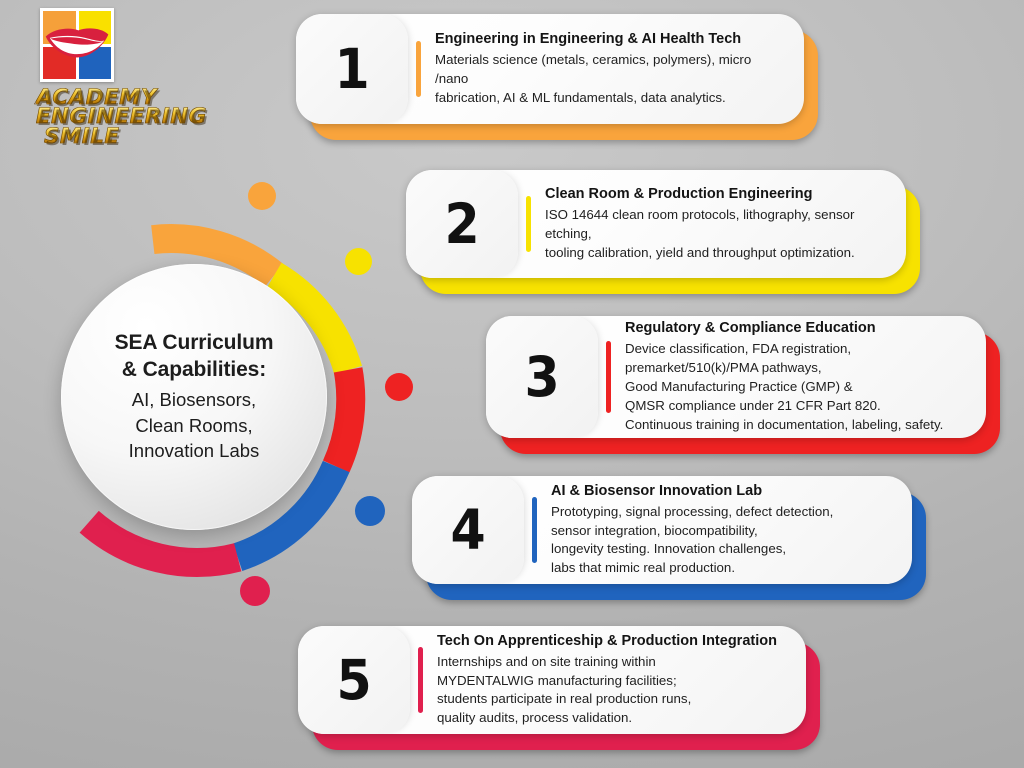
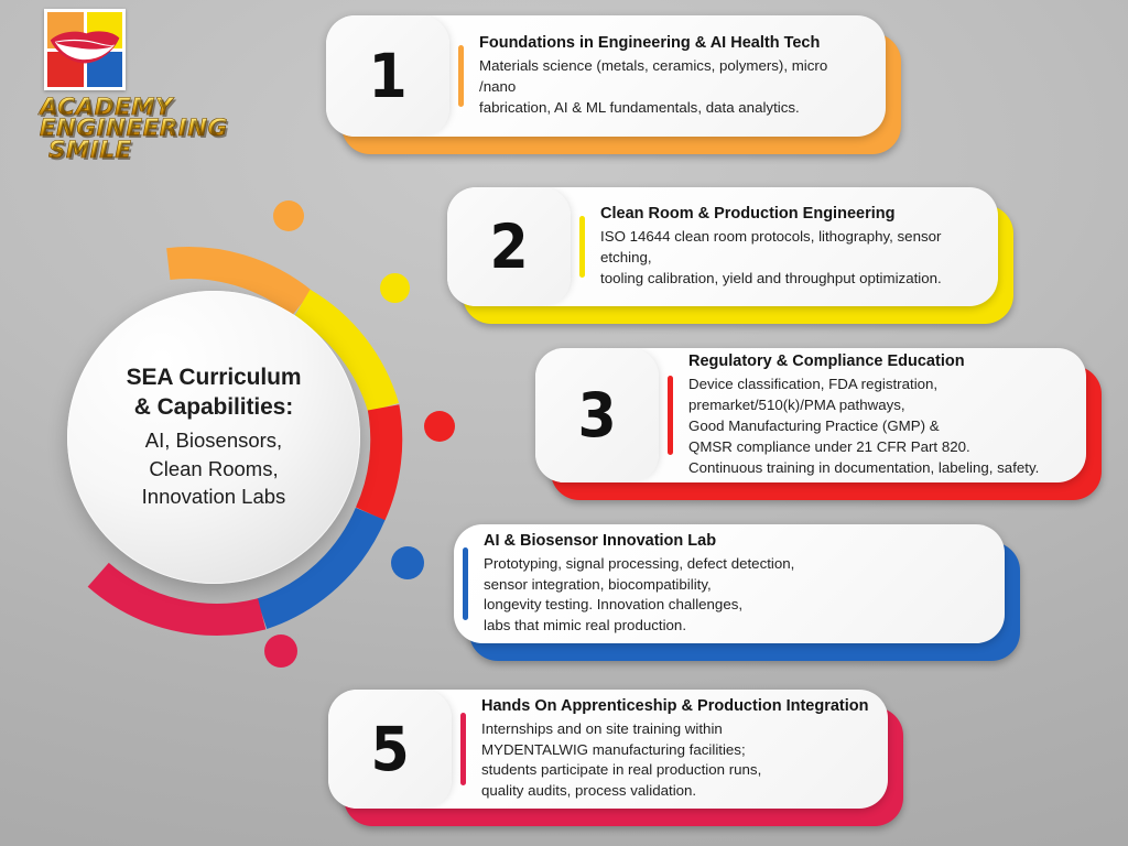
  ACADEMY
  ENGINEERING
  SMILE
  SEA Curriculum
  & Capabilities:
  AI, Biosensors,
  Clean Rooms,
  Innovation Labs
  1
- Engineering in Engineering & AI Health Tech
+ Foundations in Engineering & AI Health Tech
  Materials science (metals, ceramics, polymers), micro /nano
  fabrication, AI & ML fundamentals, data analytics.
  2
  Clean Room & Production Engineering
  ISO 14644 clean room protocols, lithography, sensor etching,
  tooling calibration, yield and throughput optimization.
  3
  Regulatory & Compliance Education
  Device classification, FDA registration,
  premarket/510(k)/PMA pathways,
  Good Manufacturing Practice (GMP) &
  QMSR compliance under 21 CFR Part 820.
  Continuous training in documentation, labeling, safety.
- 4
  AI & Biosensor Innovation Lab
  Prototyping, signal processing, defect detection,
  sensor integration, biocompatibility,
  longevity testing. Innovation challenges,
  labs that mimic real production.
  5
- Tech On Apprenticeship & Production Integration
+ Hands On Apprenticeship & Production Integration
  Internships and on site training within
  MYDENTALWIG manufacturing facilities;
  students participate in real production runs,
  quality audits, process validation.
